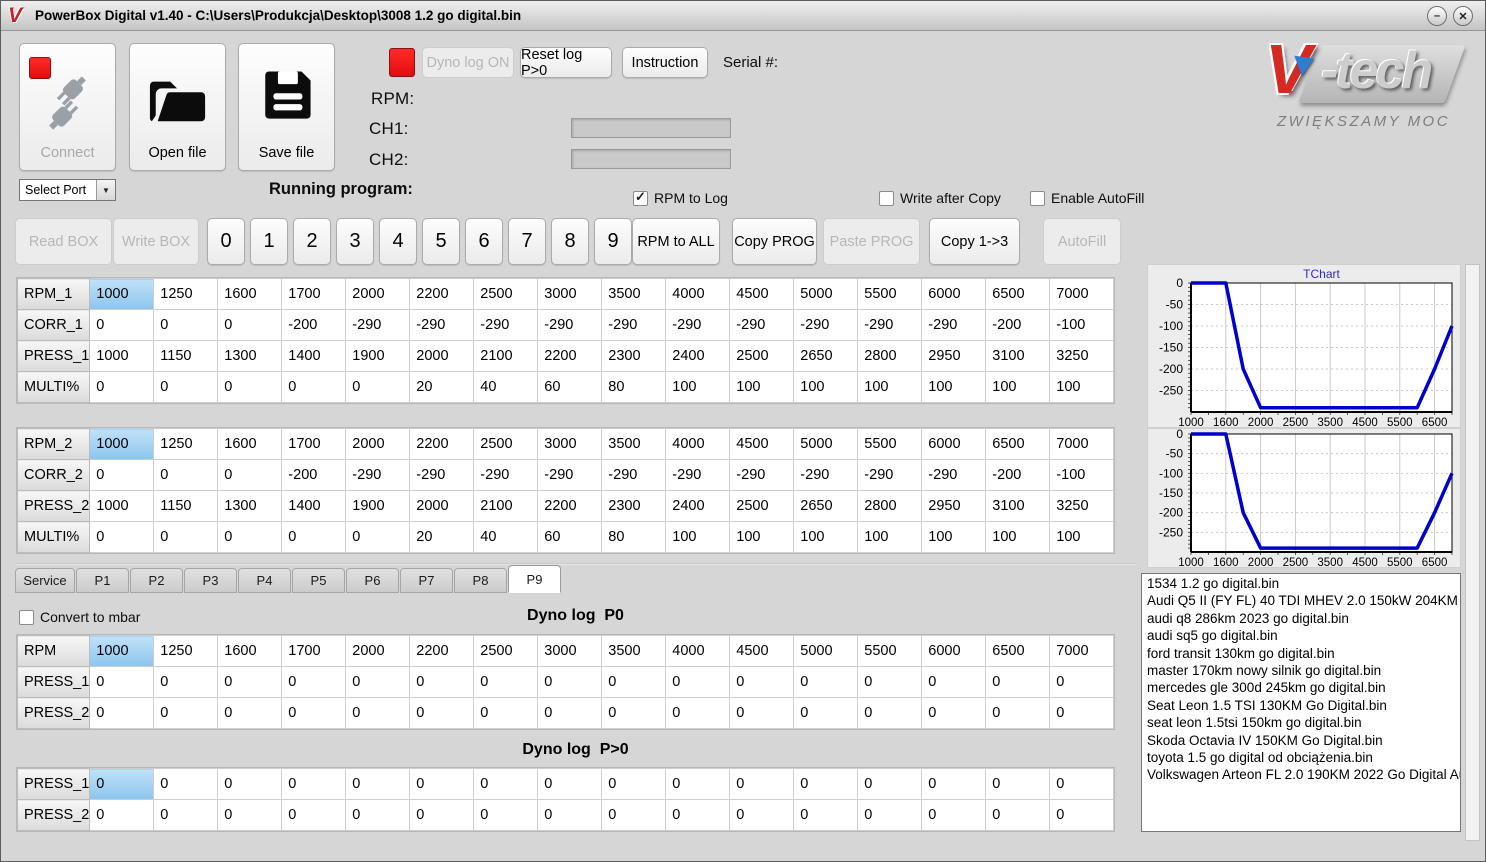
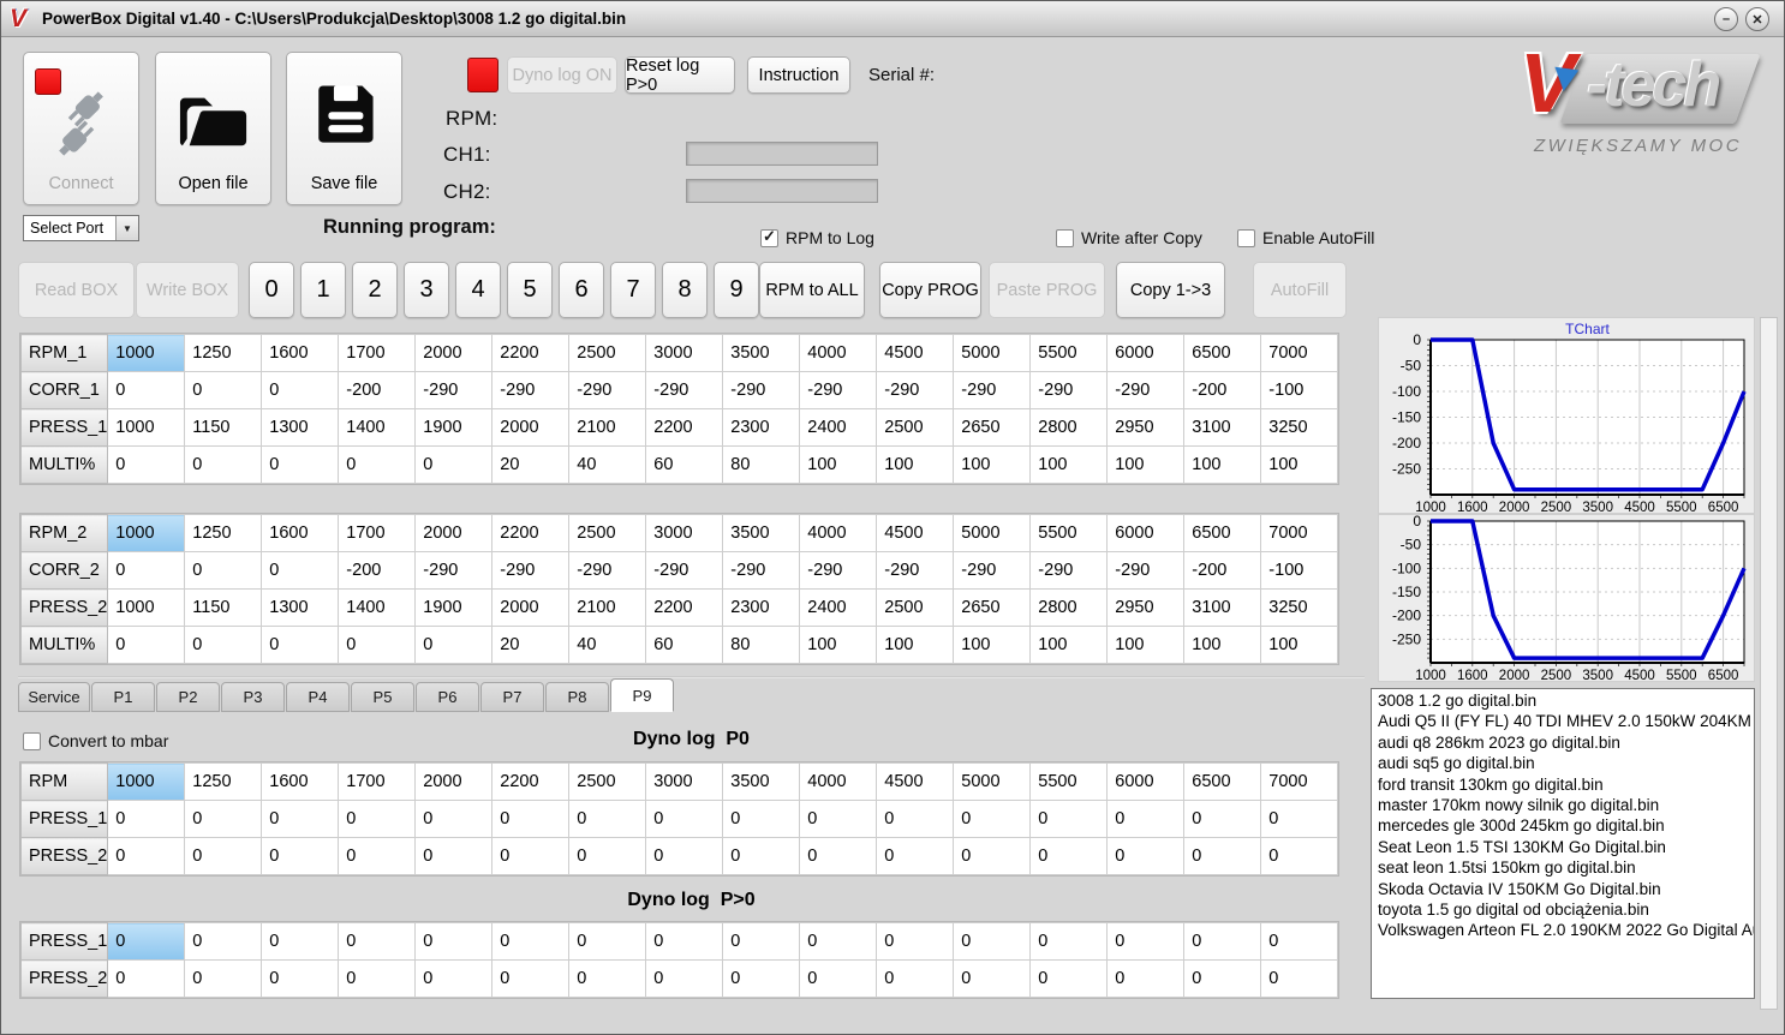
  V
  PowerBox Digital v1.40 - C:\Users\Produkcja\Desktop\3008 1.2 go digital.bin
  –
  ✕
  Connect
  Open file
  Save file
  Dyno log ON
  Reset log P>0
  Instruction
  Serial #:
  RPM:
  CH1:
  CH2:
  V
  -tech
  ZWIĘKSZAMY MOC
  Select Port
  Running program:
  RPM to Log
  Write after Copy
  Enable AutoFill
  Read BOX
  Write BOX
  0
  1
  2
  3
  4
  5
  6
  7
  8
  9
  RPM to ALL
  Copy PROG
  Paste PROG
  Copy 1->3
  AutoFill
  RPM_1	1000	1250	1600	1700	2000	2200	2500	3000	3500	4000	4500	5000	5500	6000	6500	7000
  CORR_1	0	0	0	-200	-290	-290	-290	-290	-290	-290	-290	-290	-290	-290	-200	-100
  PRESS_1	1000	1150	1300	1400	1900	2000	2100	2200	2300	2400	2500	2650	2800	2950	3100	3250
  MULTI%	0	0	0	0	0	20	40	60	80	100	100	100	100	100	100	100
  RPM_2	1000	1250	1600	1700	2000	2200	2500	3000	3500	4000	4500	5000	5500	6000	6500	7000
  CORR_2	0	0	0	-200	-290	-290	-290	-290	-290	-290	-290	-290	-290	-290	-200	-100
  PRESS_2	1000	1150	1300	1400	1900	2000	2100	2200	2300	2400	2500	2650	2800	2950	3100	3250
  MULTI%	0	0	0	0	0	20	40	60	80	100	100	100	100	100	100	100
  Service
  P1
  P2
  P3
  P4
  P5
  P6
  P7
  P8
  P9
  Convert to mbar
  Dyno log P0
  RPM	1000	1250	1600	1700	2000	2200	2500	3000	3500	4000	4500	5000	5500	6000	6500	7000
  PRESS_1	0	0	0	0	0	0	0	0	0	0	0	0	0	0	0	0
  PRESS_2	0	0	0	0	0	0	0	0	0	0	0	0	0	0	0	0
  Dyno log P>0
  PRESS_1	0	0	0	0	0	0	0	0	0	0	0	0	0	0	0	0
  PRESS_2	0	0	0	0	0	0	0	0	0	0	0	0	0	0	0	0
  1000
  1600
  2000
  2500
  3500
  4500
  5500
  6500
  0
  -50
  -100
  -150
  -200
  -250
  TChart
  1000
  1600
  2000
  2500
  3500
  4500
  5500
  6500
  0
  -50
  -100
  -150
  -200
  -250
- 1534 1.2 go digital.bin
+ 3008 1.2 go digital.bin
  Audi Q5 II (FY FL) 40 TDI MHEV 2.0 150kW 204KM
  audi q8 286km 2023 go digital.bin
  audi sq5 go digital.bin
  ford transit 130km go digital.bin
  master 170km nowy silnik go digital.bin
  mercedes gle 300d 245km go digital.bin
  Seat Leon 1.5 TSI 130KM Go Digital.bin
  seat leon 1.5tsi 150km go digital.bin
  Skoda Octavia IV 150KM Go Digital.bin
  toyota 1.5 go digital od obciążenia.bin
  Volkswagen Arteon FL 2.0 190KM 2022 Go Digital A
